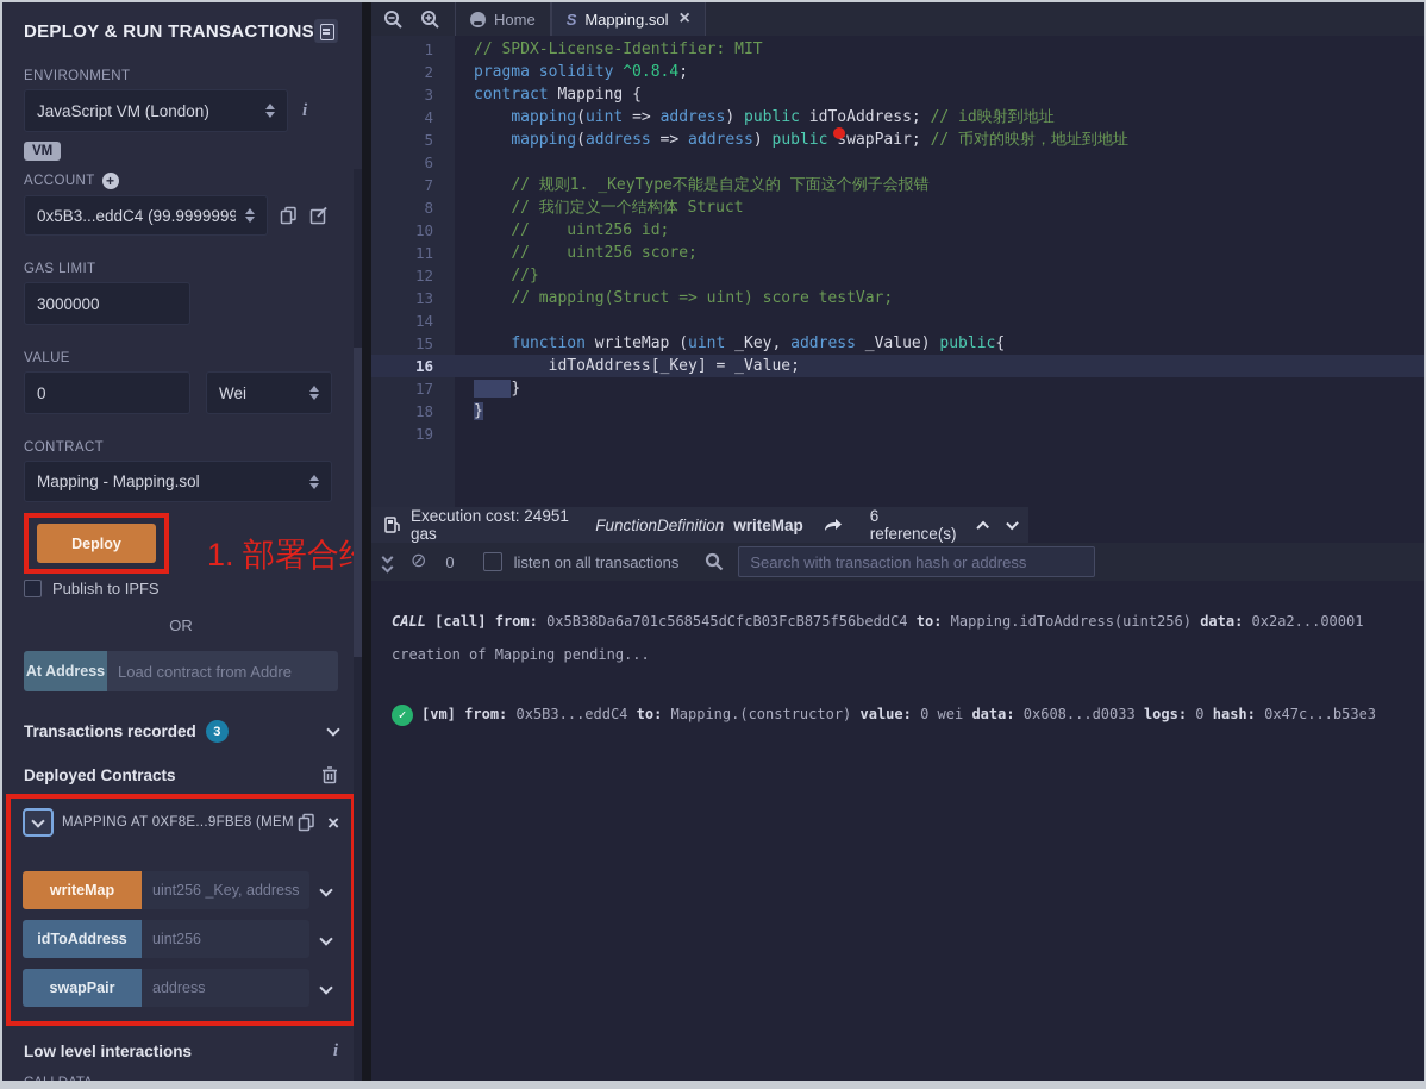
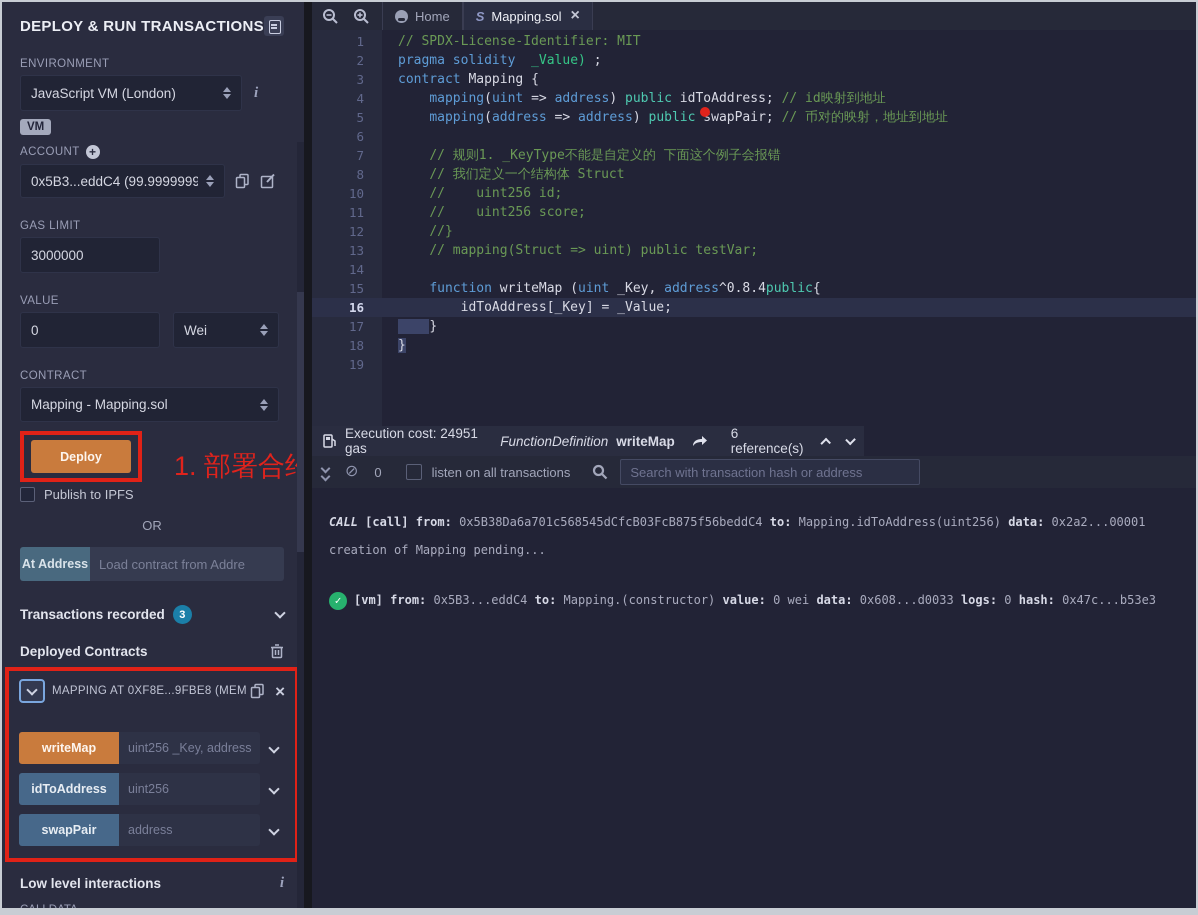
  DEPLOY & RUN TRANSACTIONS
  ENVIRONMENT
  JavaScript VM (London)
  i
  VM
  ACCOUNT
  +
  0x5B3...eddC4 (99.9999999
  GAS LIMIT
  3000000
  VALUE
  0
  Wei
  CONTRACT
  Mapping - Mapping.sol
  Deploy
  1. 部署合
  Publish to IPFS
  OR
  At Address
  Load contract from Addre
  Transactions recorded
  3
  Deployed Contracts
  MAPPING AT 0XF8E...9FBE8 (MEM
  ×
  writeMap
  uint256 _Key, address
  idToAddress
  uint256
  swapPair
  address
  Low level interactions
  i
  Home
  S
  Mapping.sol
  ×
  1
  // SPDX-License-Identifier: MIT
  2
- pragma solidity ^0.8.4;
+ pragma solidity _Value) ;
  3
  contract Mapping {
  4
  mapping(uint => address) public idToAddress; // id映射到地址
  5
  mapping(address => address) public swapPair; // 币对的映射，地址到地址
  6
  7
  // 规则1. _KeyType不能是自定义的 下面这个例子会报错
  8
  // 我们定义一个结构体 Struct
  10
  // uint256 id;
  11
  // uint256 score;
  12
  //}
  13
- // mapping(Struct => uint) score testVar;
+ // mapping(Struct => uint) public testVar;
  14
  15
- function writeMap (uint _Key, address _Value) public{
+ function writeMap (uint _Key, address^0.8.4public{
  16
  idToAddress[_Key] = _Value;
  17
  }
  18
  }
  19
  Execution cost: 24951 gas
  FunctionDefinition
  writeMap
  6 reference(s)
  ⊘
  0
  listen on all transactions
  Search with transaction hash or address
  CALL [call] from: 0x5B38Da6a701c568545dCfcB03FcB875f56beddC4 to: Mapping.idToAddress(uint256) data: 0x2a2...00001
  creation of Mapping pending...
  ✓ [vm] from: 0x5B3...eddC4 to: Mapping.(constructor) value: 0 wei data: 0x608...d0033 logs: 0 hash: 0x47c...b53e3
